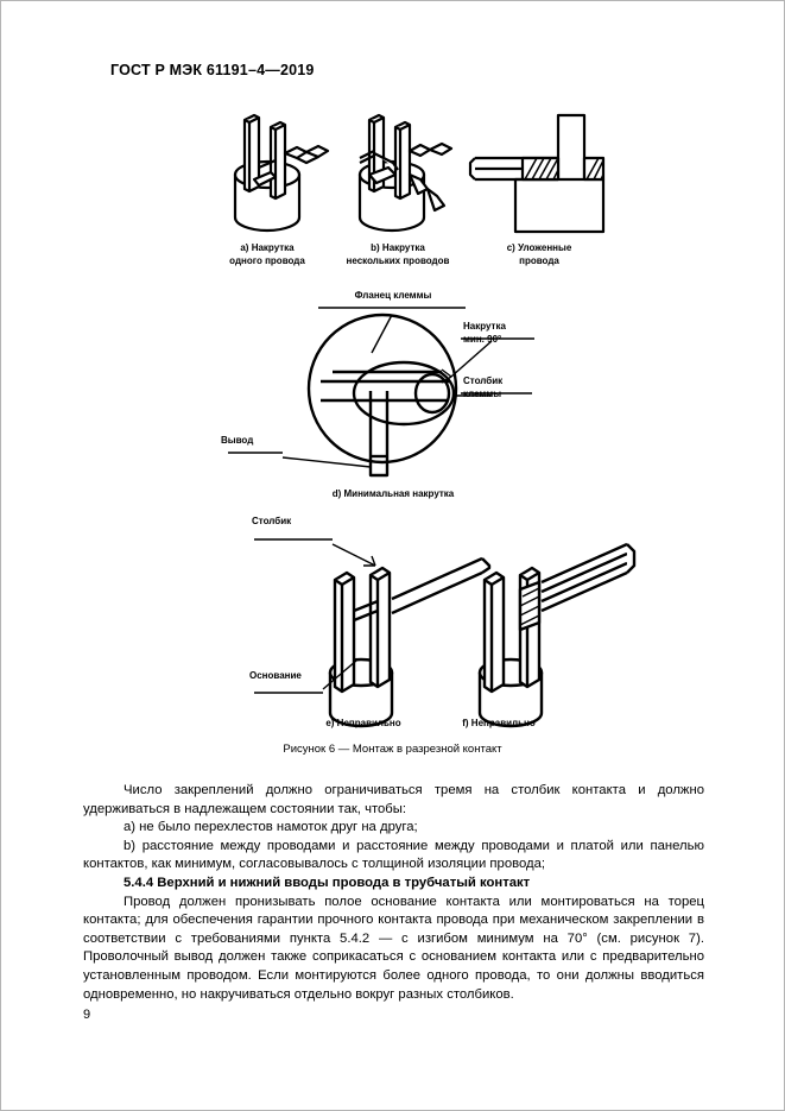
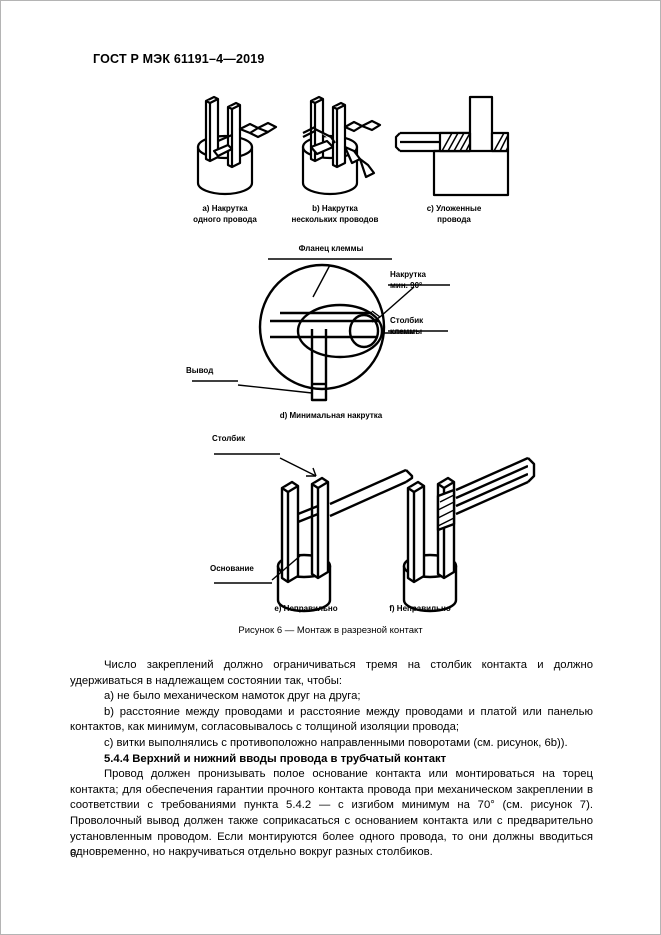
  ГОСТ Р МЭК 61191–4—2019
  a) Накрутка
  одного провода
  b) Накрутка
  нескольких проводов
  c) Уложенные
  провода
  Фланец клеммы
  Накрутка
  мин. 90°
  Столбик
  клеммы
  Вывод
  d) Минимальная накрутка
  Столбик
  Основание
  e) Неправильно
  f) Неправильно
  Рисунок 6 — Монтаж в разрезной контакт
  Число закреплений должно ограничиваться тремя на столбик контакта и должно удерживаться в надлежащем состоянии так, чтобы:
- a) не было перехлестов намоток друг на друга;
+ a) не было механическом намоток друг на друга;
  b) расстояние между проводами и расстояние между проводами и платой или панелью контактов, как минимум, согласовывалось с толщиной изоляции провода;
+ c) витки выполнялись с противоположно направленными поворотами (см. рисунок, 6b)).
  5.4.4 Верхний и нижний вводы провода в трубчатый контакт
  Провод должен пронизывать полое основание контакта или монтироваться на торец контакта; для обеспечения гарантии прочного контакта провода при механическом закреплении в соответствии с требованиями пункта 5.4.2 — с изгибом минимум на 70° (см. рисунок 7). Проволочный вывод должен также соприкасаться с основанием контакта или с предварительно установленным проводом. Если монтируются более одного провода, то они должны вводиться одновременно, но накручиваться отдельно вокруг разных столбиков.
- 9
+ 6
